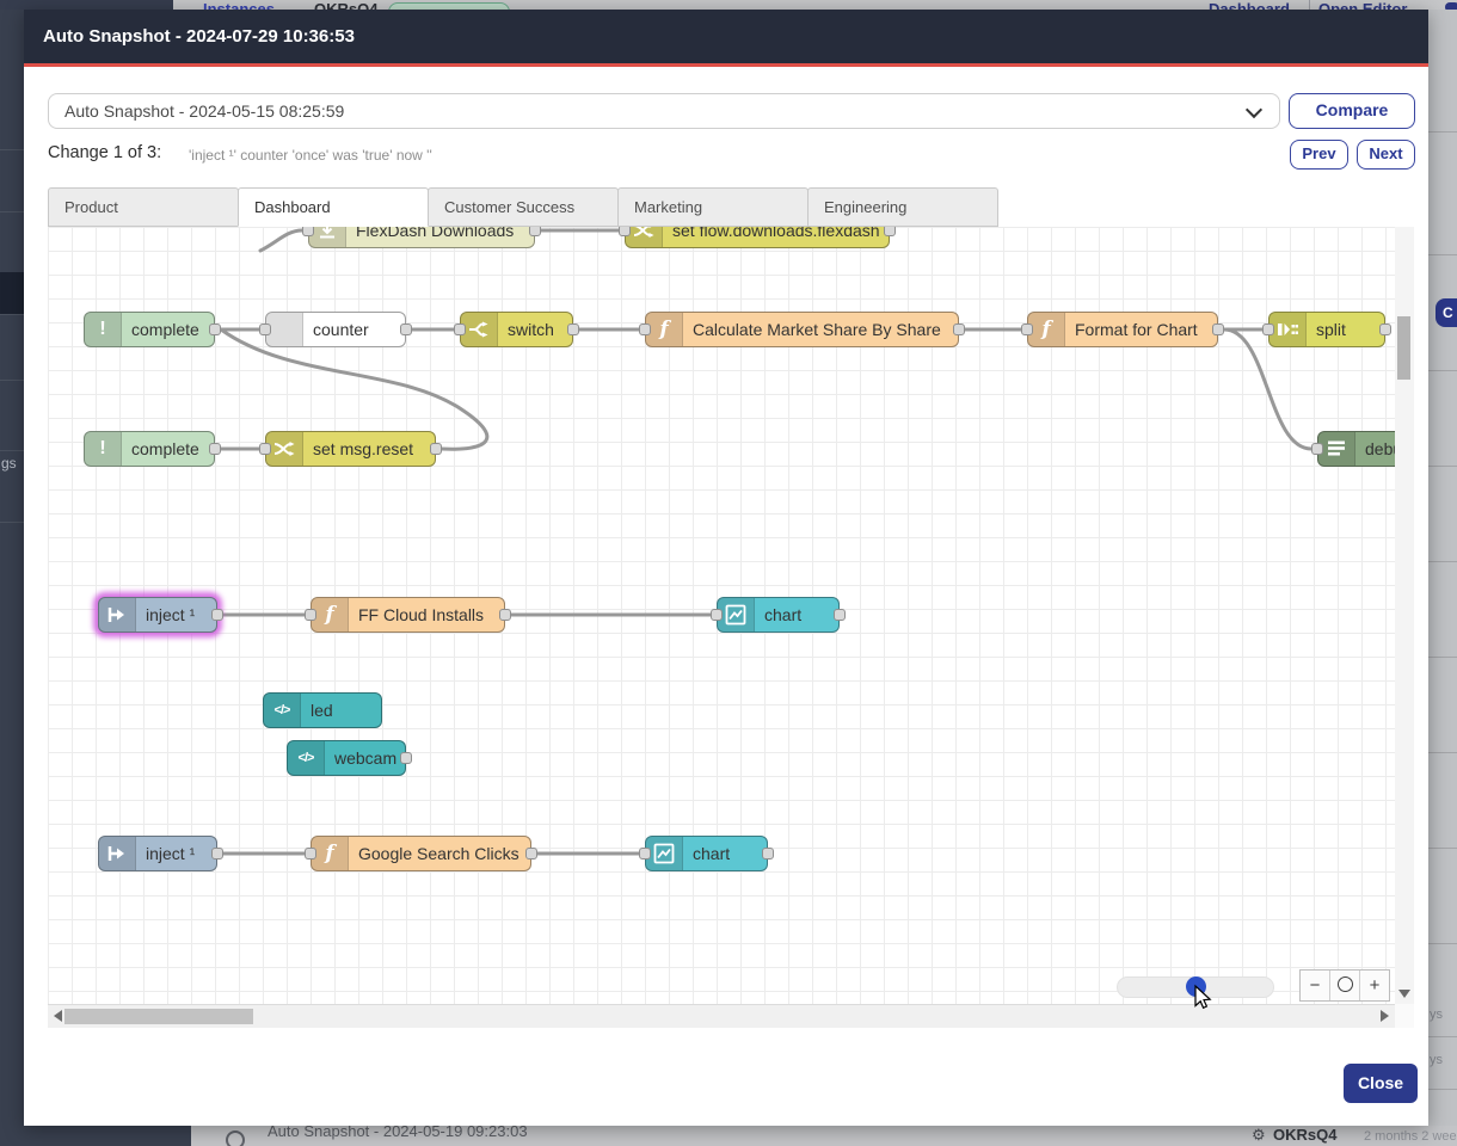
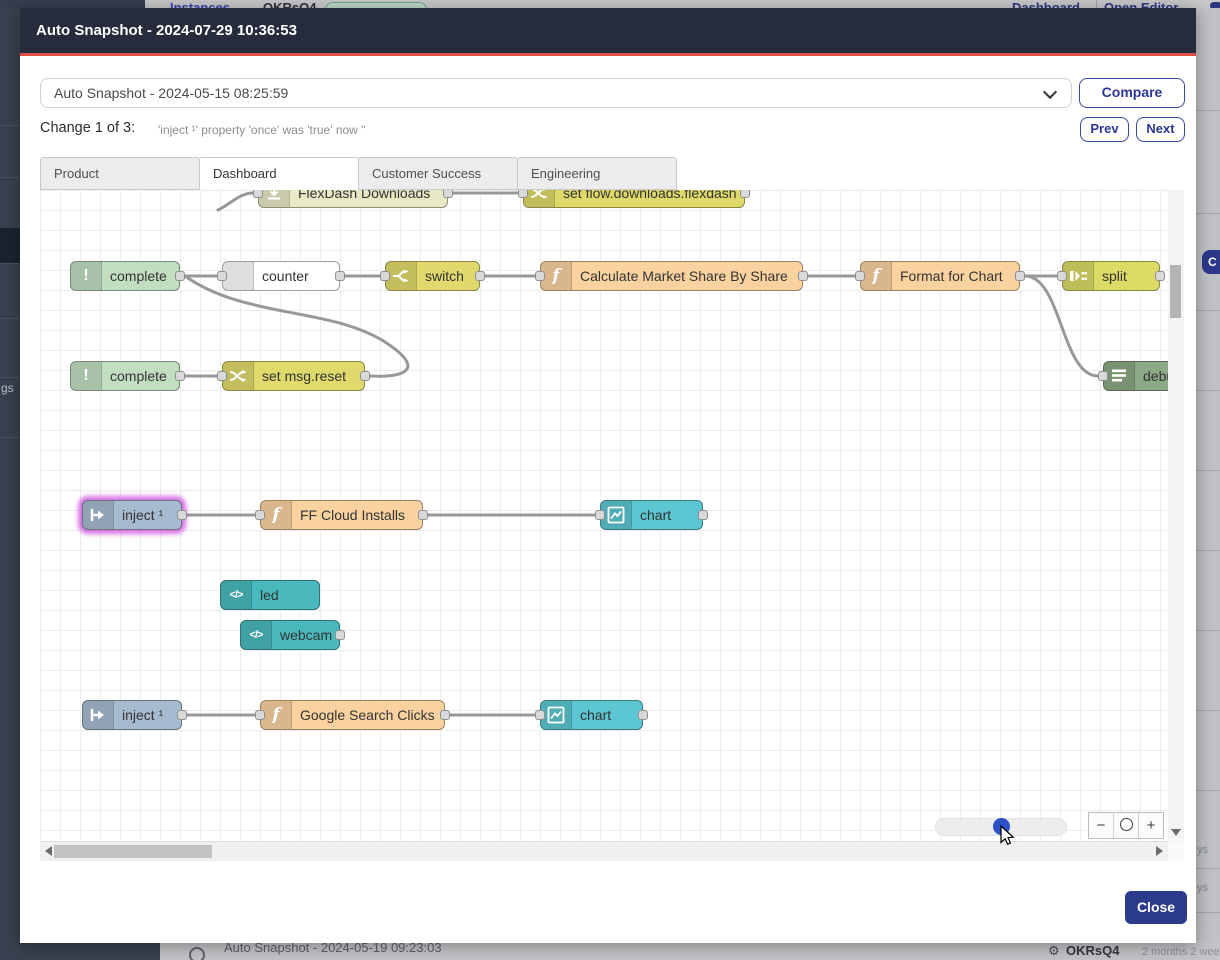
  gs
  C
  ys
  ys
  Auto Snapshot - 2024-05-19 09:23:03
  ⚙
  OKRsQ4
  2 months 2 wee
  Auto Snapshot - 2024-07-29 10:36:53
  Auto Snapshot - 2024-05-15 08:25:59
  Compare
  Change 1 of 3:
- 'inject ¹' counter 'once' was 'true' now ''
+ 'inject ¹' property 'once' was 'true' now ''
  Prev
  Next
  Product
  Dashboard
  Customer Success
- Marketing
  Engineering
  FlexDash Downloads
  set flow.downloads.flexdash
  !
  complete
  counter
  switch
  f
  Calculate Market Share By Share
  f
  Format for Chart
  split
  !
  complete
  set msg.reset
  inject ¹
  f
  FF Cloud Installs
  chart
  </>
  led
  </>
  webcam
  inject ¹
  f
  Google Search Clicks
  chart
  −
  +
  Close
